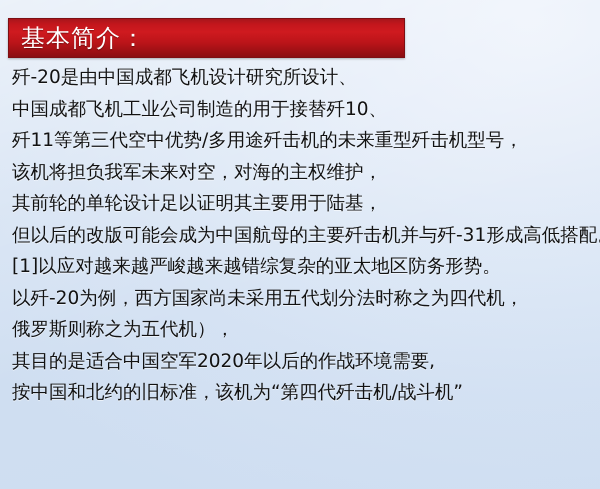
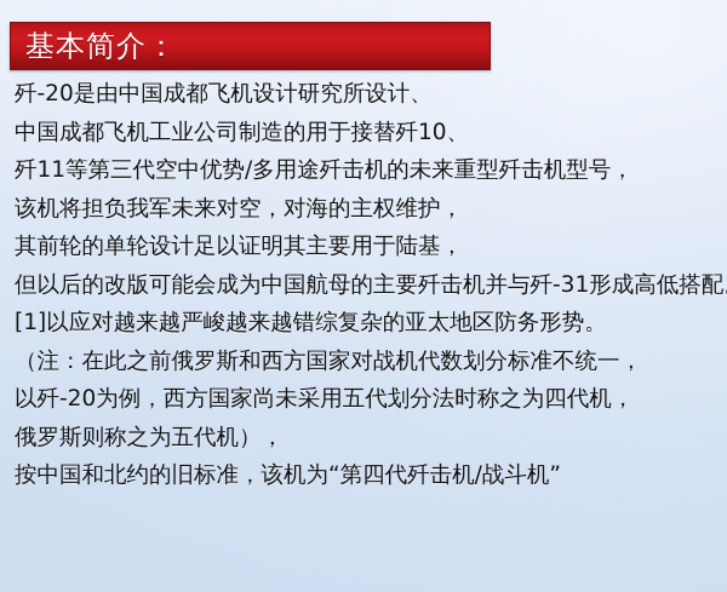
  基本简介：
  歼-20是由中国成都飞机设计研究所设计、
  中国成都飞机工业公司制造的用于接替歼10、
  歼11等第三代空中优势/多用途歼击机的未来重型歼击机型号，
  该机将担负我军未来对空，对海的主权维护，
  其前轮的单轮设计足以证明其主要用于陆基，
  但以后的改版可能会成为中国航母的主要歼击机并与歼-31形成高低搭配
  [1]以应对越来越严峻越来越错综复杂的亚太地区防务形势。
+ （注：在此之前俄罗斯和西方国家对战机代数划分标准不统一，
  以歼-20为例，西方国家尚未采用五代划分法时称之为四代机，
  俄罗斯则称之为五代机），
- 其目的是适合中国空军2020年以后的作战环境需要,
  按中国和北约的旧标准，该机为“第四代歼击机/战斗机”
